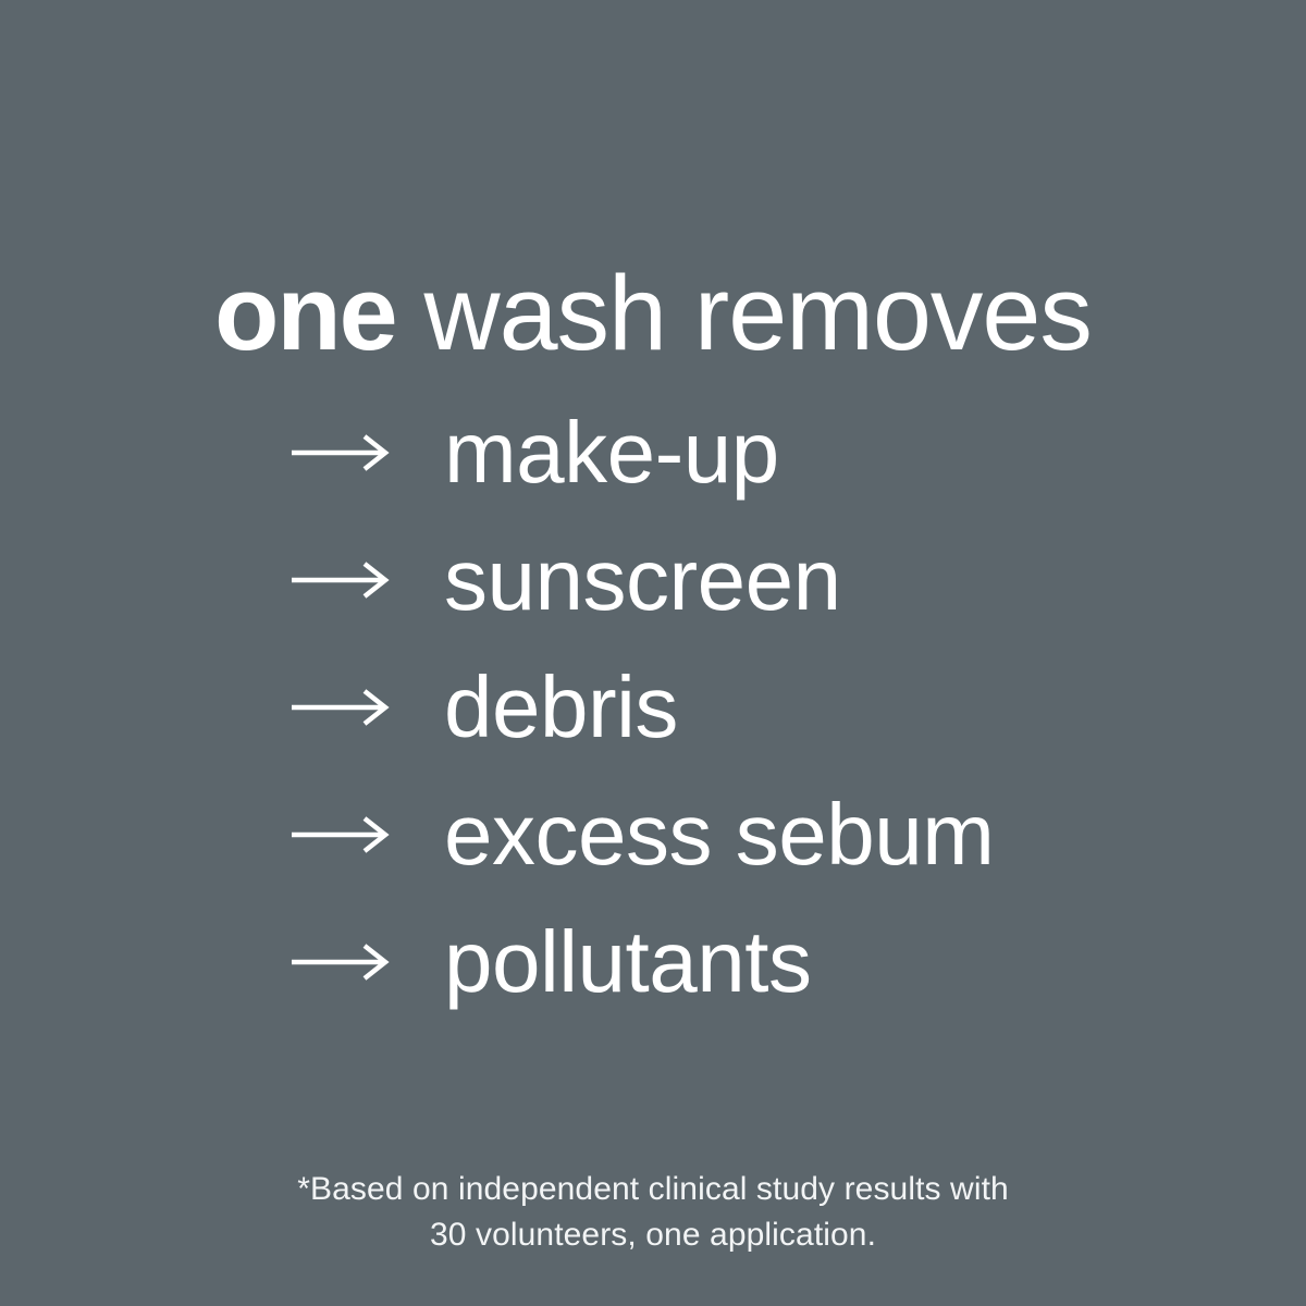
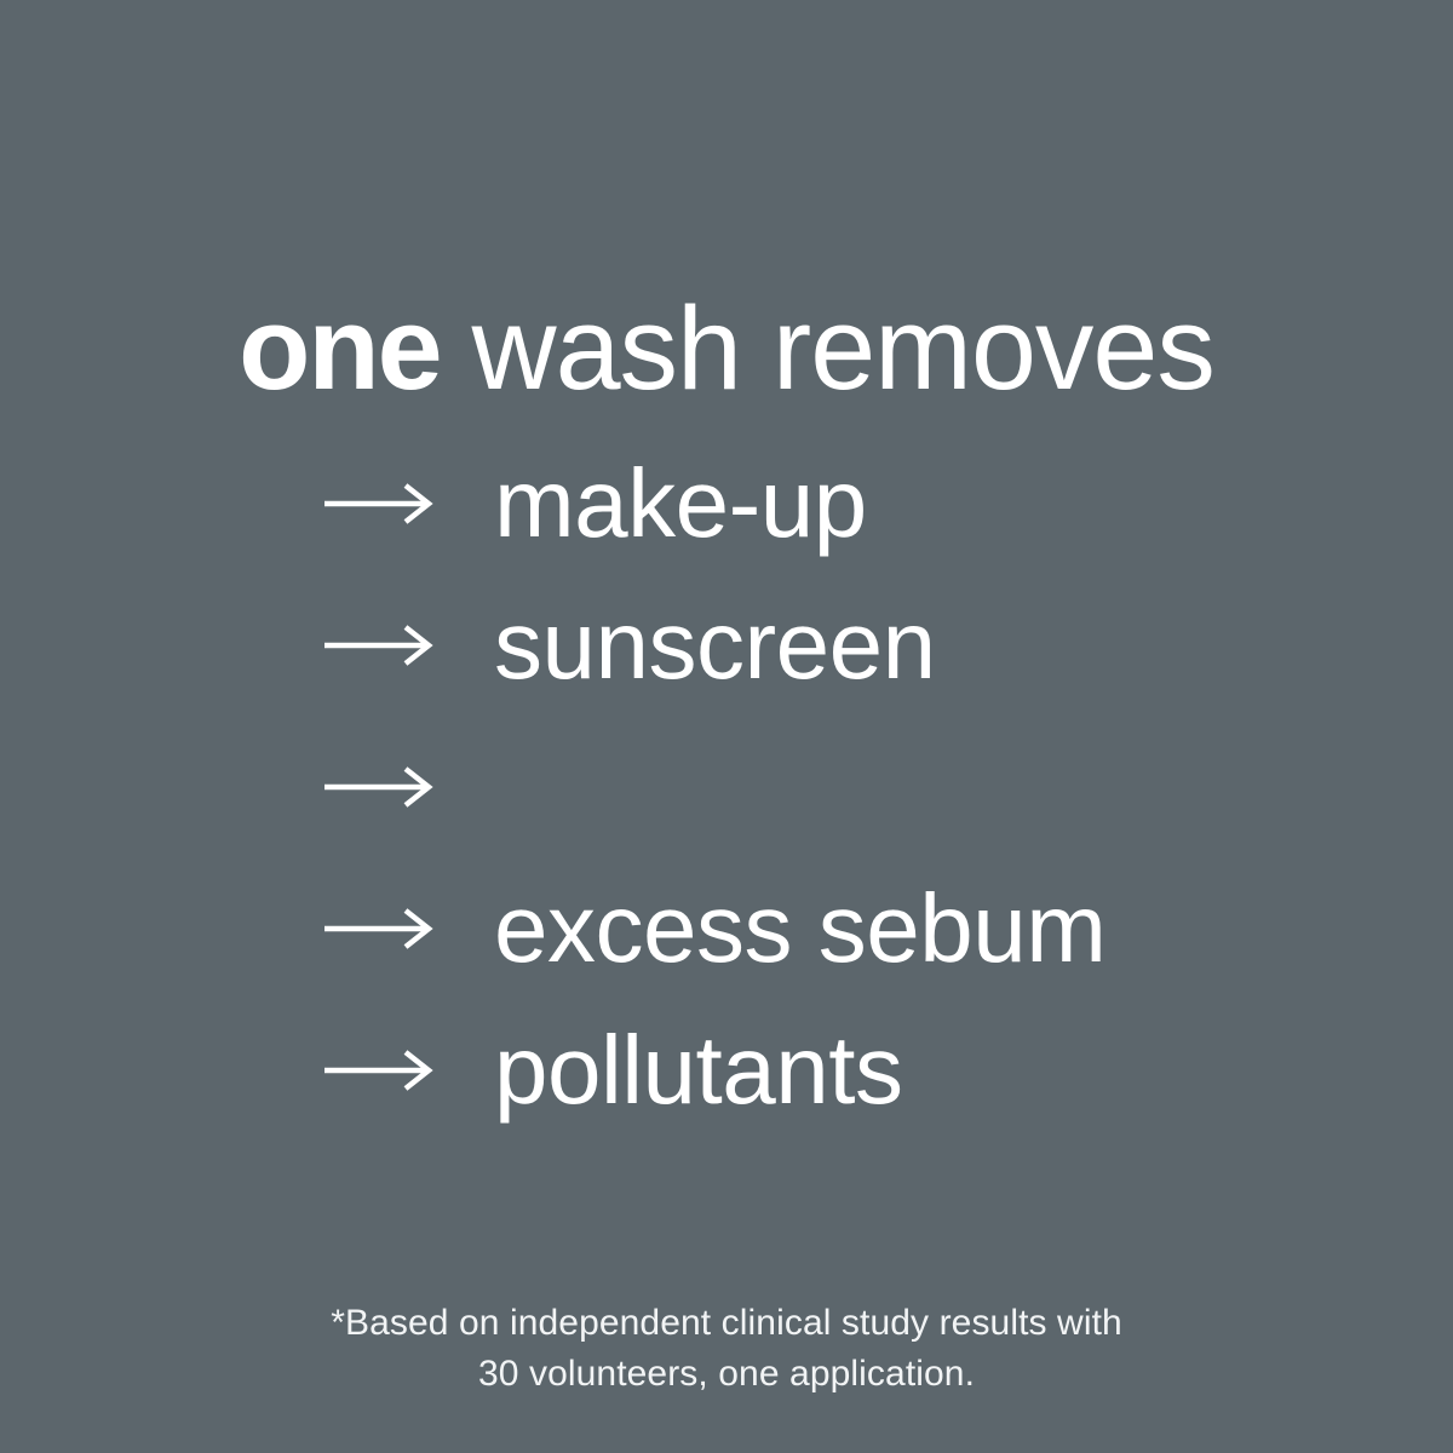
  one wash removes
  make-up
  sunscreen
- debris
  excess sebum
  pollutants
  *Based on independent clinical study results with
  30 volunteers, one application.
